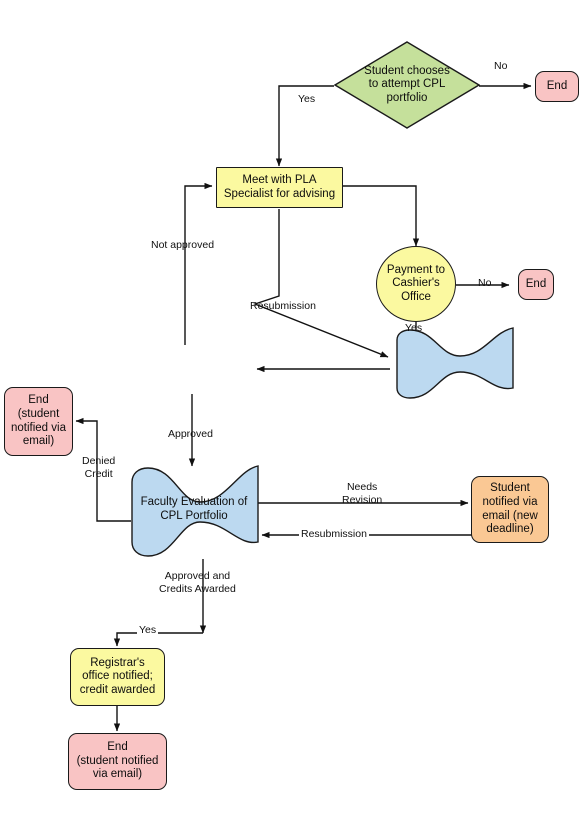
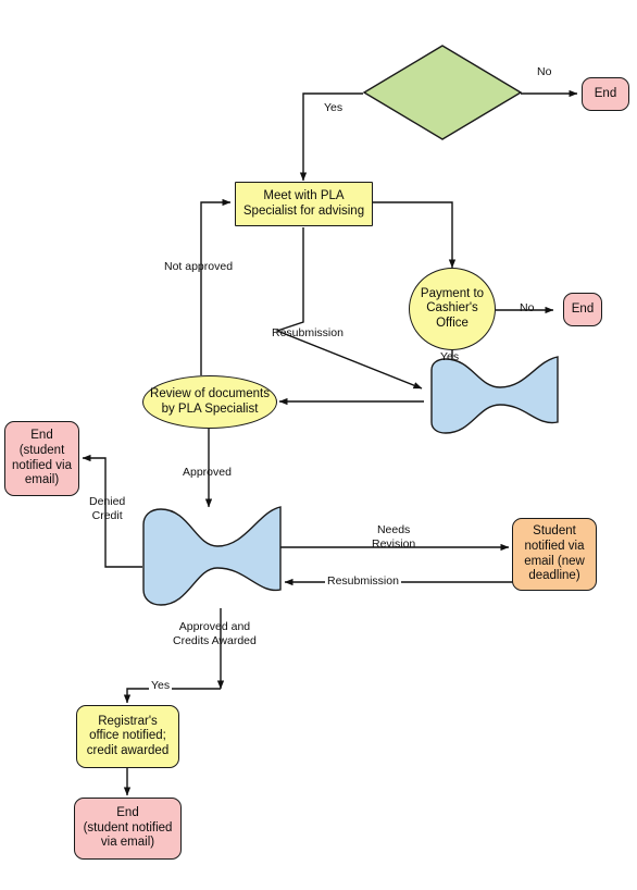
- Student chooses
- to attempt CPL
- portfolio
  End
  Meet with PLA
  Specialist for advising
  Payment to
  Cashier's
  Office
  End
+ Review of documents
+ by PLA Specialist
  End
  (student
  notified via
  email)
- Faculty Evaluation of
- CPL Portfolio
  Student
  notified via
  email (new
  deadline)
  Registrar's
  office notified;
  credit awarded
  End
  (student notified
  via email)
  No
  Yes
  No
  Yes
  Not approved
  Resubmission
  Approved
  Denied
  Credit
  Needs
  Revision
  Resubmission
  Approved and
  Credits Awarded
  Yes
